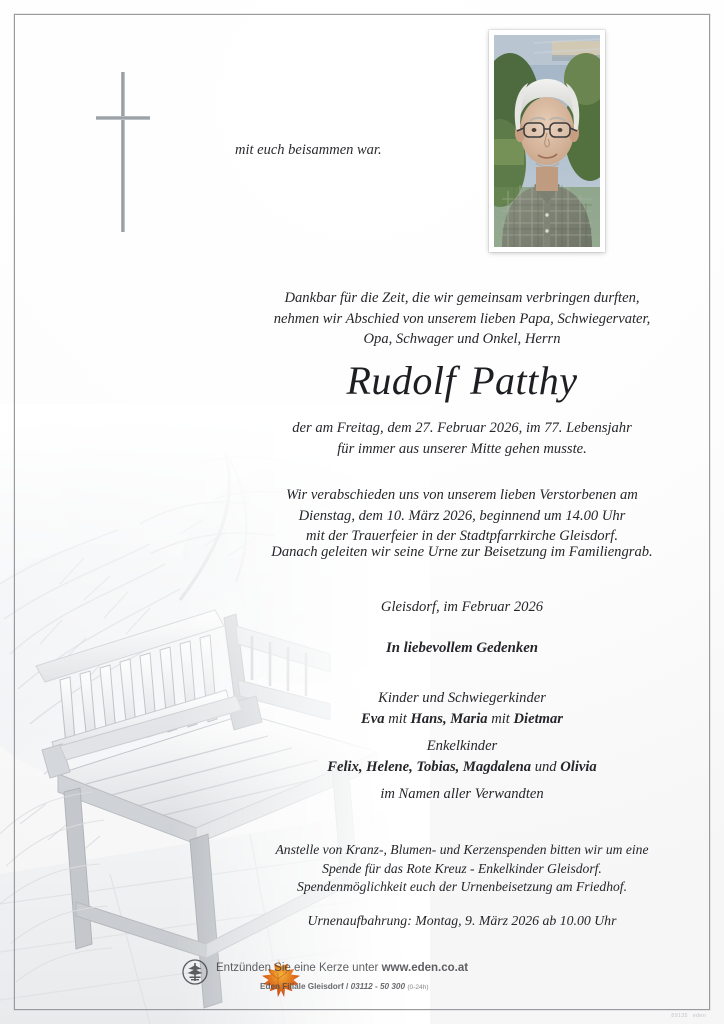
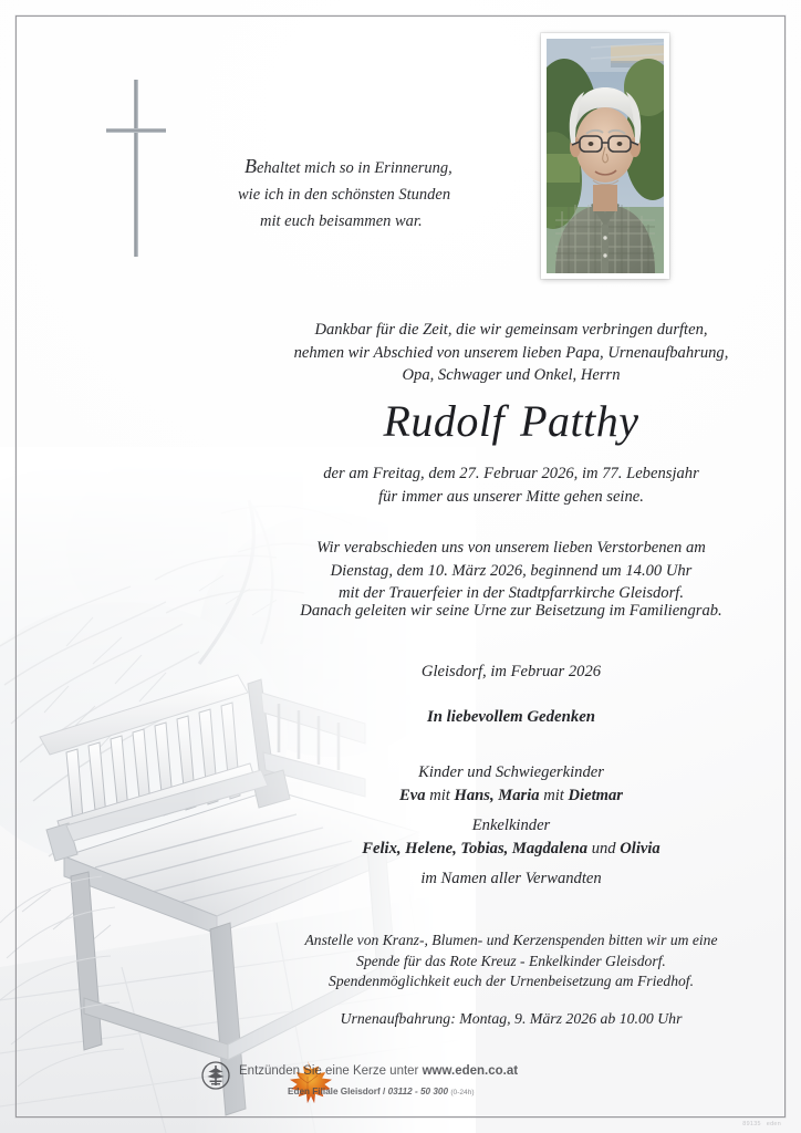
+ Behaltet mich so in Erinnerung,
+ wie ich in den schönsten Stunden
  mit euch beisammen war.
  Dankbar für die Zeit, die wir gemeinsam verbringen durften,
- nehmen wir Abschied von unserem lieben Papa, Schwiegervater,
+ nehmen wir Abschied von unserem lieben Papa, Urnenaufbahrung,
  Opa, Schwager und Onkel, Herrn
  Rudolf Patthy
  der am Freitag, dem 27. Februar 2026, im 77. Lebensjahr
- für immer aus unserer Mitte gehen musste.
+ für immer aus unserer Mitte gehen seine.
  Wir verabschieden uns von unserem lieben Verstorbenen am
  Dienstag, dem 10. März 2026, beginnend um 14.00 Uhr
  mit der Trauerfeier in der Stadtpfarrkirche Gleisdorf.
  Danach geleiten wir seine Urne zur Beisetzung im Familiengrab.
  Gleisdorf, im Februar 2026
  In liebevollem Gedenken
  Kinder und Schwiegerkinder
  Eva mit Hans, Maria mit Dietmar
  Enkelkinder
  Felix, Helene, Tobias, Magdalena und Olivia
  im Namen aller Verwandten
  Anstelle von Kranz-, Blumen- und Kerzenspenden bitten wir um eine
  Spende für das Rote Kreuz - Enkelkinder Gleisdorf.
  Spendenmöglichkeit euch der Urnenbeisetzung am Friedhof.
  Urnenaufbahrung: Montag, 9. März 2026 ab 10.00 Uhr
  Entzünden Sie eine Kerze unter www.eden.co.at Eden Filiale Gleisdorf / 03112 - 50 300
